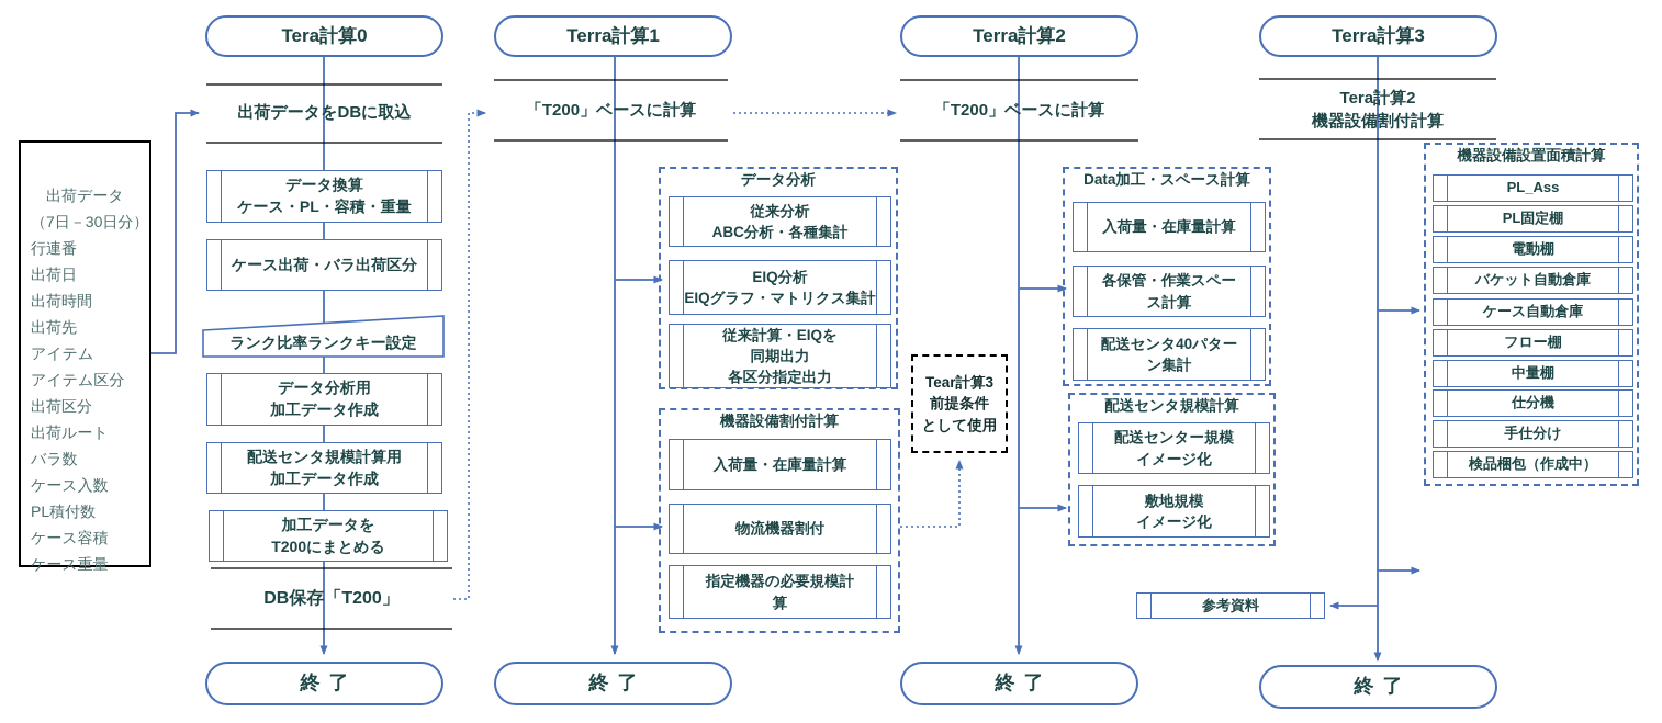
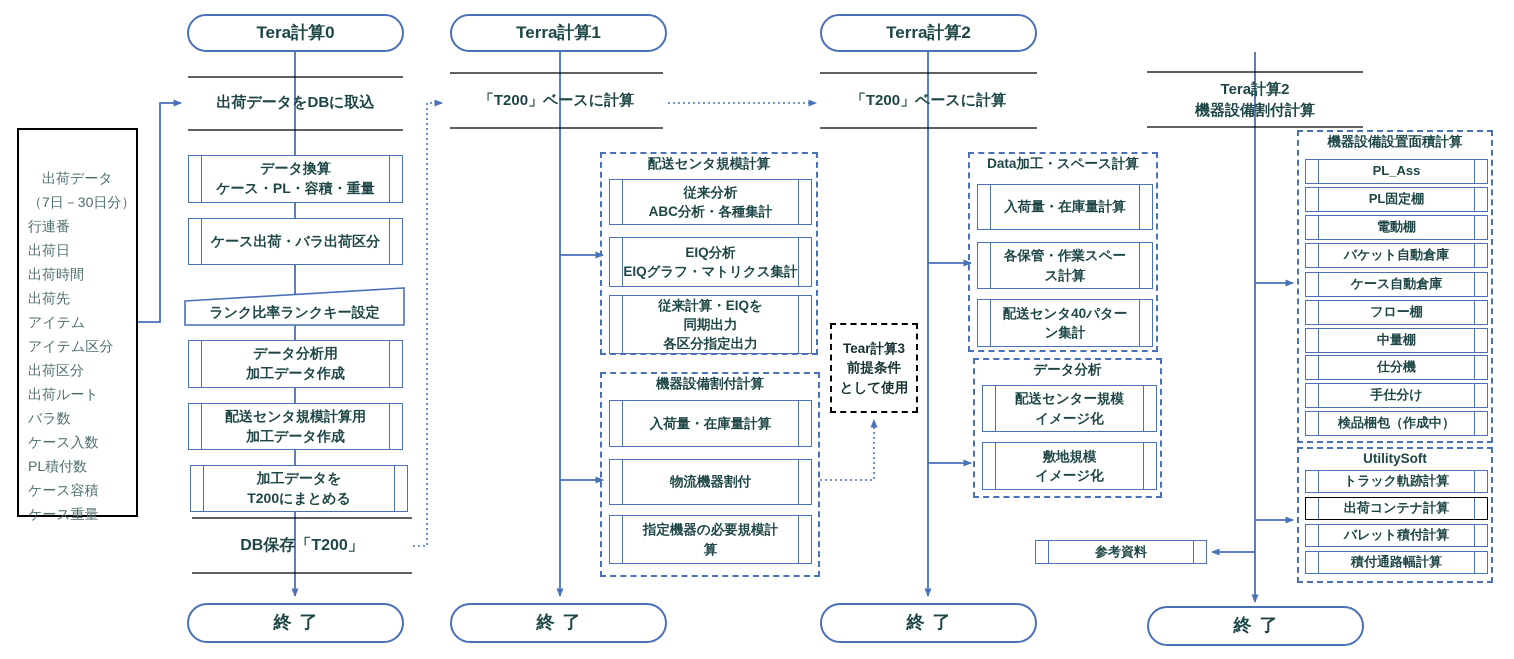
  出荷データ
  （7日－30日分）
  行連番
  出荷日
  出荷時間
  出荷先
  アイテム
  アイテム区分
  出荷区分
  出荷ルート
  バラ数
  ケース入数
  PL積付数
  ケース容積
  ケース重量
  Tera計算0
  出荷データをDBに取込
  データ換算
  ケース・PL・容積・重量
  ケース出荷・バラ出荷区分
  ランク比率ランクキー設定
  データ分析用
  加工データ作成
  配送センタ規模計算用
  加工データ作成
  加工データを
  T200にまとめる
  DB保存「T200」
  終了
  Terra計算1
  「T200」ベースに計算
- データ分析
+ 配送センタ規模計算
  従来分析
  ABC分析・各種集計
  EIQ分析
  EIQグラフ・マトリクス集計
  従来計算・EIQを
  同期出力
  各区分指定出力
  機器設備割付計算
  入荷量・在庫量計算
  物流機器割付
  指定機器の必要規模計
  算
  終了
  Terra計算2
  「T200」ベースに計算
  Data加工・スペース計算
  入荷量・在庫量計算
  各保管・作業スペー
  ス計算
  配送センタ40パター
  ン集計
  Tear計算3
  前提条件
  として使用
- 配送センタ規模計算
+ データ分析
  配送センター規模
  イメージ化
  敷地規模
  イメージ化
  参考資料
  終了
- Terra計算3
  Tera計算2
  機器設備割付計算
  機器設備設置面積計算
  PL_Ass
  PL固定棚
  電動棚
  バケット自動倉庫
  ケース自動倉庫
  フロー棚
  中量棚
  仕分機
  手仕分け
  検品梱包（作成中）
+ UtilitySoft
+ トラック軌跡計算
+ 出荷コンテナ計算
+ バレット積付計算
+ 積付通路幅計算
  終了
